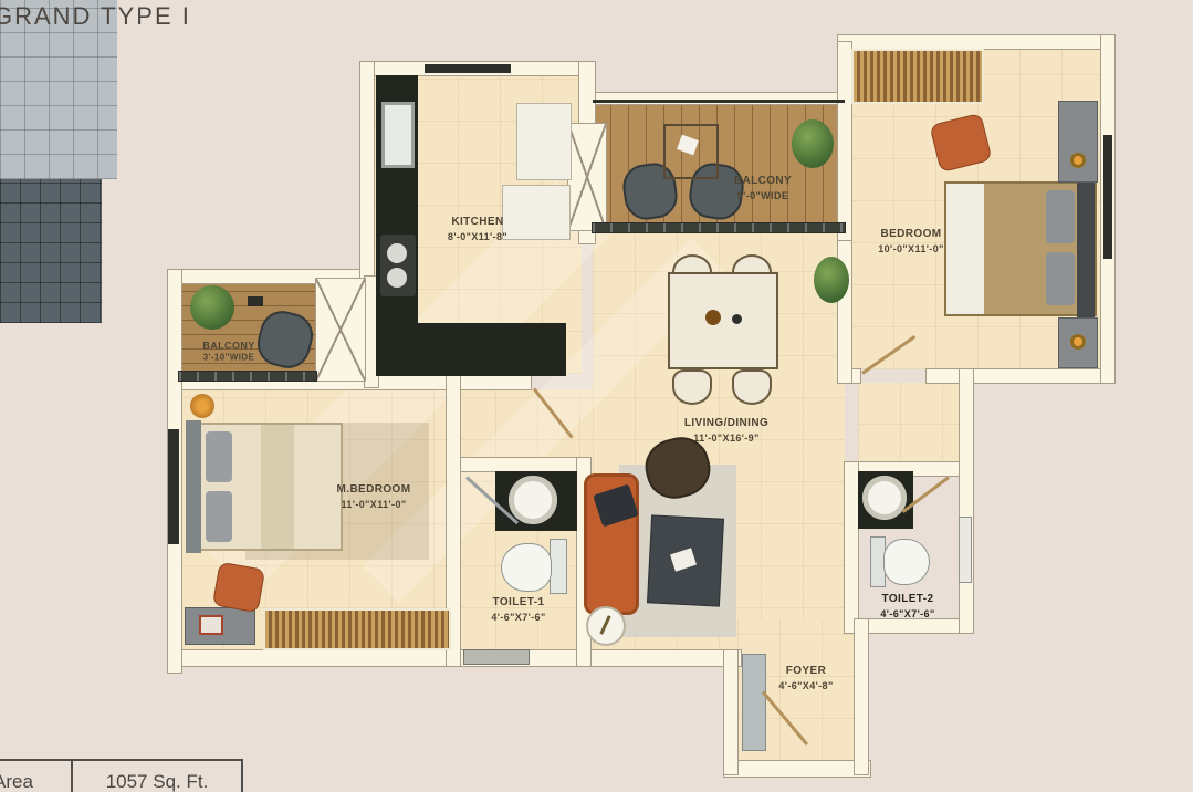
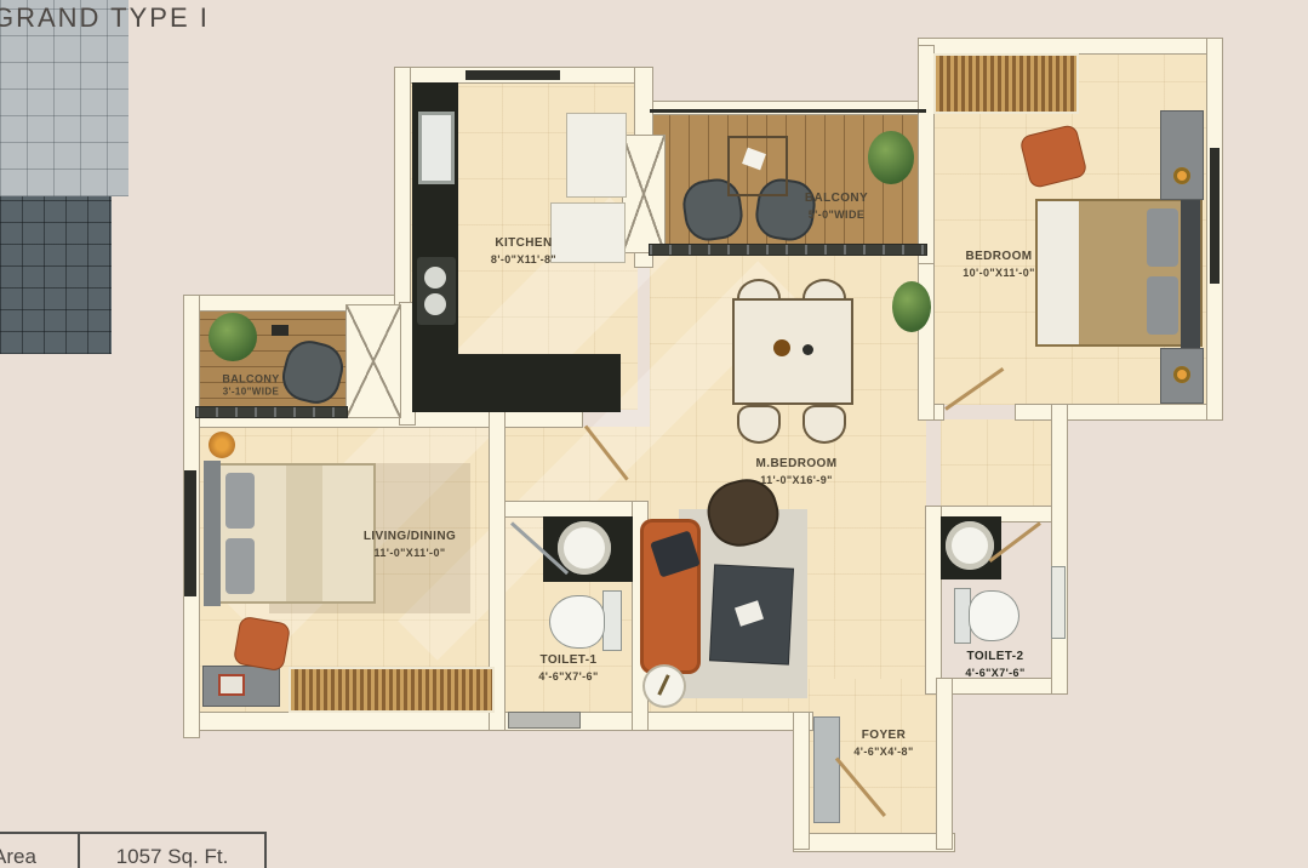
  GRAND TYPE I
  KITCHEN
  8'-0"X11'-8"
  BALCONY
  5'-0"WIDE
  BEDROOM
  10'-0"X11'-0"
  BALCONY
  3'-10"WIDE
- M.BEDROOM
+ LIVING/DINING
  11'-0"X11'-0"
- LIVING/DINING
+ M.BEDROOM
  11'-0"X16'-9"
  TOILET-1
  4'-6"X7'-6"
  TOILET-2
  4'-6"X7'-6"
  FOYER
  4'-6"X4'-8"
  rea
  1057 Sq. Ft.
